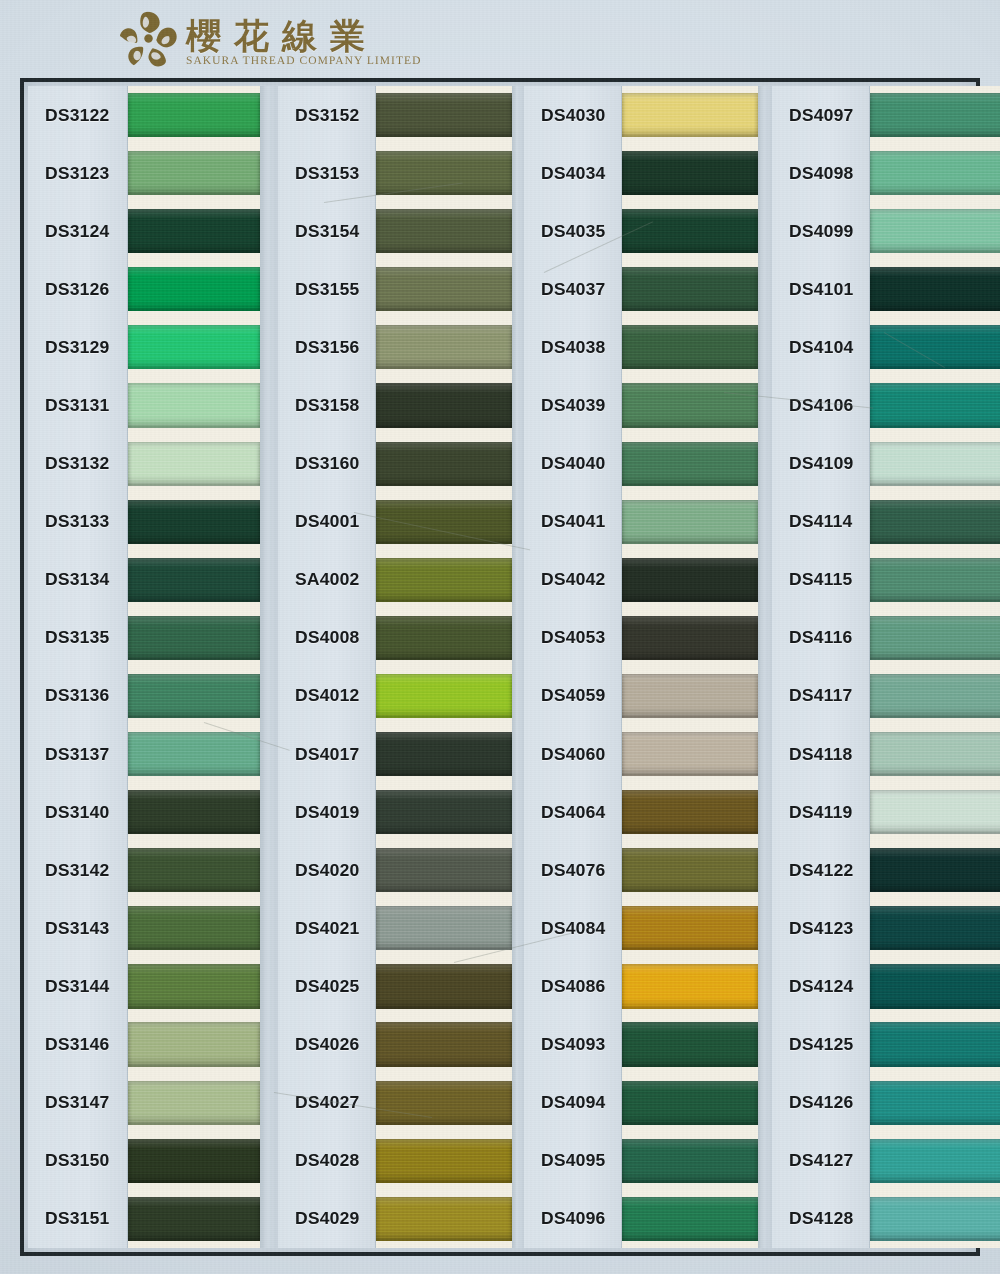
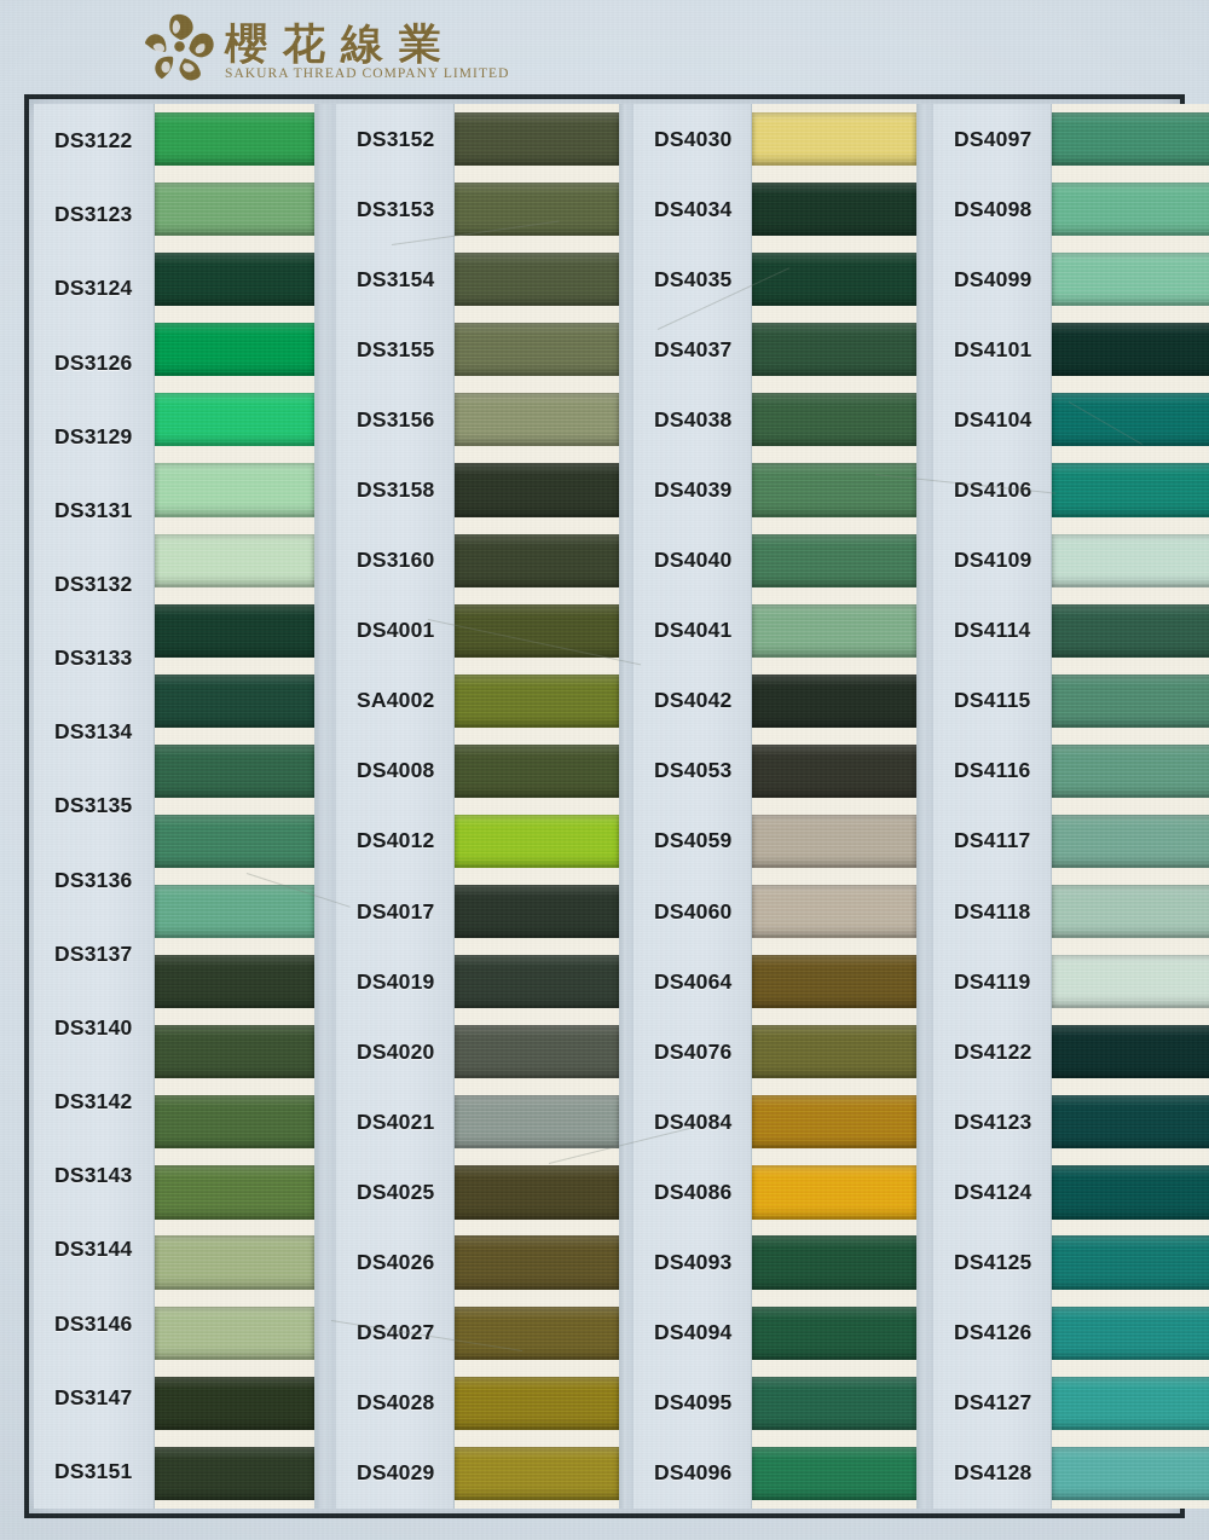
  櫻花線業
  SAKURA THREAD COMPANY LIMITED
  DS3122
  DS3123
  DS3124
  DS3126
  DS3129
  DS3131
  DS3132
  DS3133
  DS3134
  DS3135
  DS3136
  DS3137
  DS3140
  DS3142
  DS3143
  DS3144
  DS3146
  DS3147
- DS3150
  DS3151
  DS3152
  DS3153
  DS3154
  DS3155
  DS3156
  DS3158
  DS3160
  DS4001
  SA4002
  DS4008
  DS4012
  DS4017
  DS4019
  DS4020
  DS4021
  DS4025
  DS4026
  DS4027
  DS4028
  DS4029
  DS4030
  DS4034
  DS4035
  DS4037
  DS4038
  DS4039
  DS4040
  DS4041
  DS4042
  DS4053
  DS4059
  DS4060
  DS4064
  DS4076
  DS4084
  DS4086
  DS4093
  DS4094
  DS4095
  DS4096
  DS4097
  DS4098
  DS4099
  DS4101
  DS4104
  DS4106
  DS4109
  DS4114
  DS4115
  DS4116
  DS4117
  DS4118
  DS4119
  DS4122
  DS4123
  DS4124
  DS4125
  DS4126
  DS4127
  DS4128
